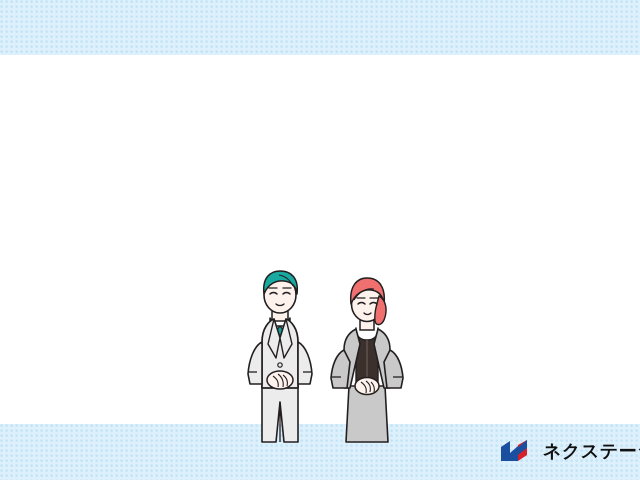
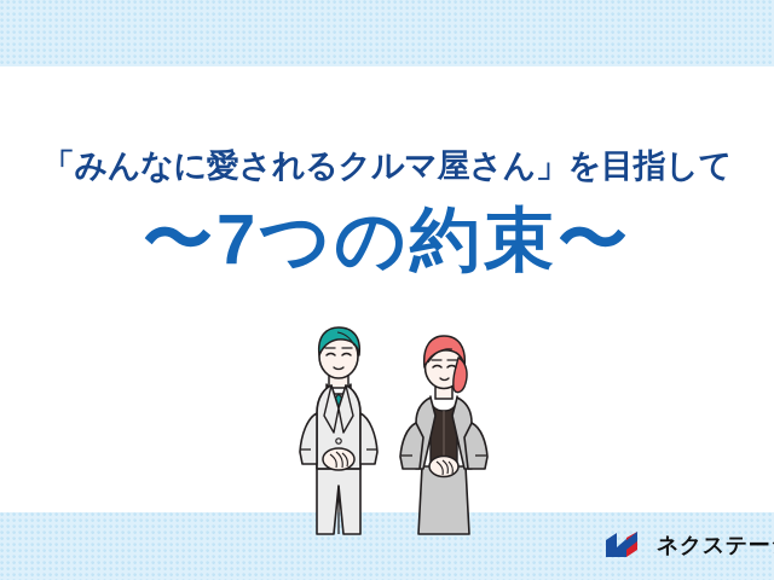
+ 「みんなに愛されるクルマ屋さん」を目指して
+ 〜7つの約束〜
  ネクステー
